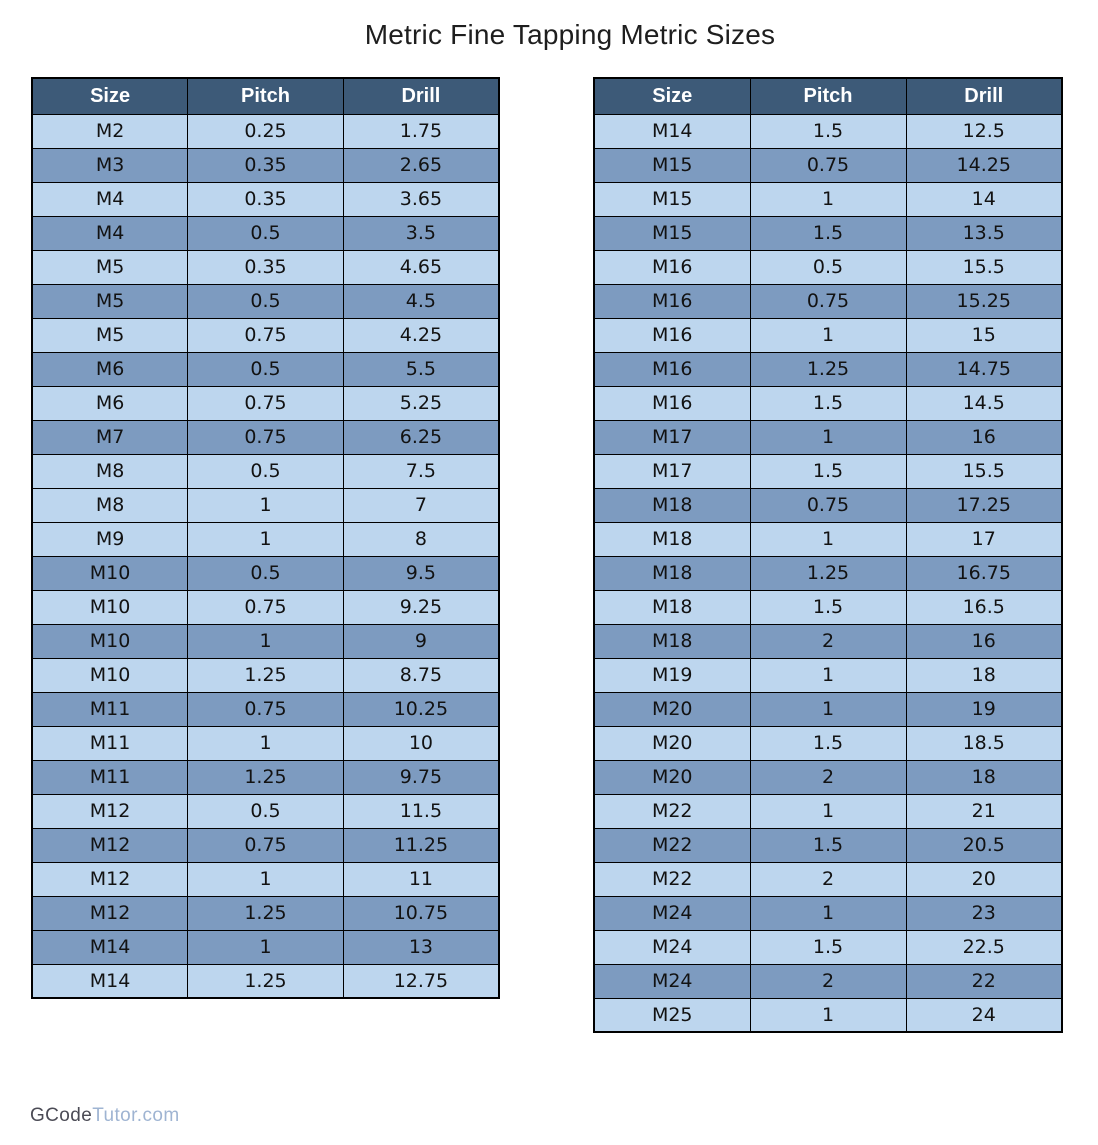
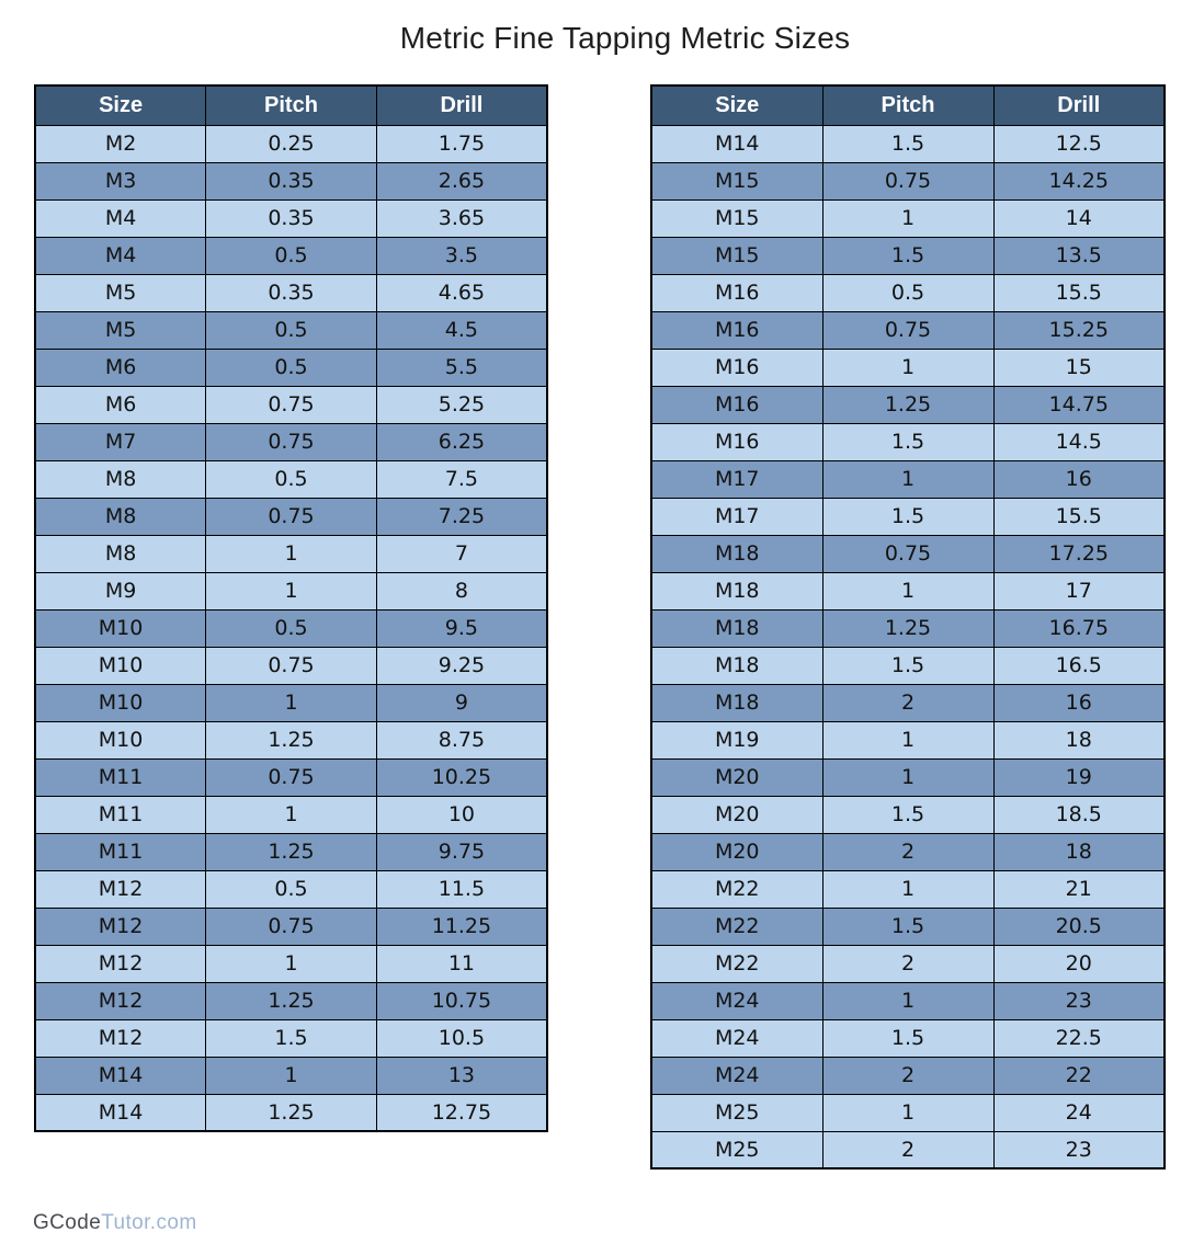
  Metric Fine Tapping Metric Sizes
  Size	Pitch	Drill
  M2	0.25	1.75
  M3	0.35	2.65
  M4	0.35	3.65
  M4	0.5	3.5
  M5	0.35	4.65
  M5	0.5	4.5
- M5	0.75	4.25
  M6	0.5	5.5
  M6	0.75	5.25
  M7	0.75	6.25
  M8	0.5	7.5
+ M8	0.75	7.25
  M8	1	7
  M9	1	8
  M10	0.5	9.5
  M10	0.75	9.25
  M10	1	9
  M10	1.25	8.75
  M11	0.75	10.25
  M11	1	10
  M11	1.25	9.75
  M12	0.5	11.5
  M12	0.75	11.25
  M12	1	11
  M12	1.25	10.75
+ M12	1.5	10.5
  M14	1	13
  M14	1.25	12.75
  Size	Pitch	Drill
  M14	1.5	12.5
  M15	0.75	14.25
  M15	1	14
  M15	1.5	13.5
  M16	0.5	15.5
  M16	0.75	15.25
  M16	1	15
  M16	1.25	14.75
  M16	1.5	14.5
  M17	1	16
  M17	1.5	15.5
  M18	0.75	17.25
  M18	1	17
  M18	1.25	16.75
  M18	1.5	16.5
  M18	2	16
  M19	1	18
  M20	1	19
  M20	1.5	18.5
  M20	2	18
  M22	1	21
  M22	1.5	20.5
  M22	2	20
  M24	1	23
  M24	1.5	22.5
  M24	2	22
  M25	1	24
+ M25	2	23
  GCodeTutor.com
